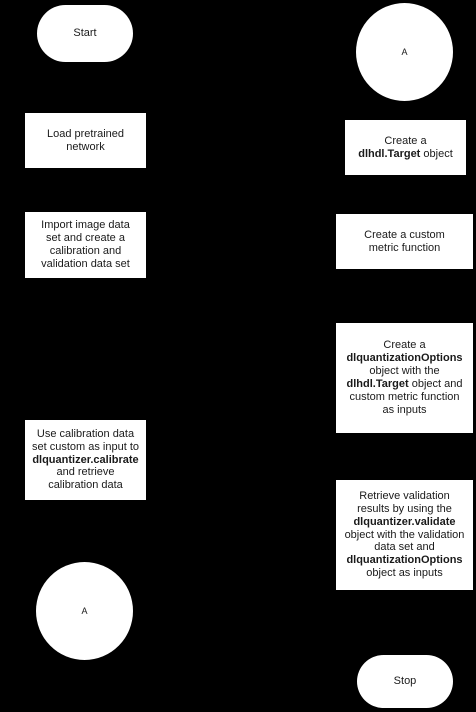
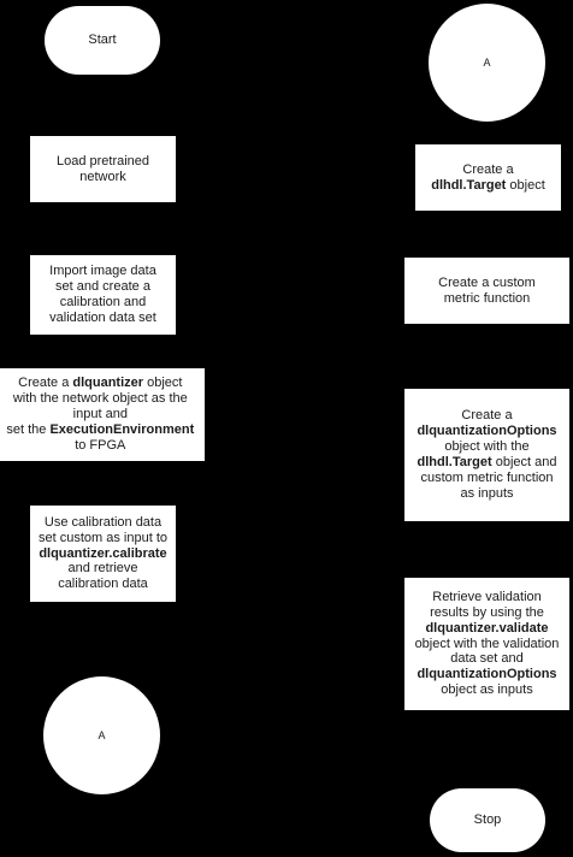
  Start
  Load pretrained
  network
  Import image data
  set and create a
  calibration and
  validation data set
+ Create a dlquantizer object
+ with the network object as the
+ input and
+ set the ExecutionEnvironment
+ to FPGA
  Use calibration data
  set custom as input to
  dlquantizer.calibrate
  and retrieve
  calibration data
  A
  A
  Create a
  dlhdl.Target object
  Create a custom
  metric function
  Create a
  dlquantizationOptions
  object with the
  dlhdl.Target object and
  custom metric function
  as inputs
  Retrieve validation
  results by using the
  dlquantizer.validate
  object with the validation
  data set and
  dlquantizationOptions
  object as inputs
  Stop
